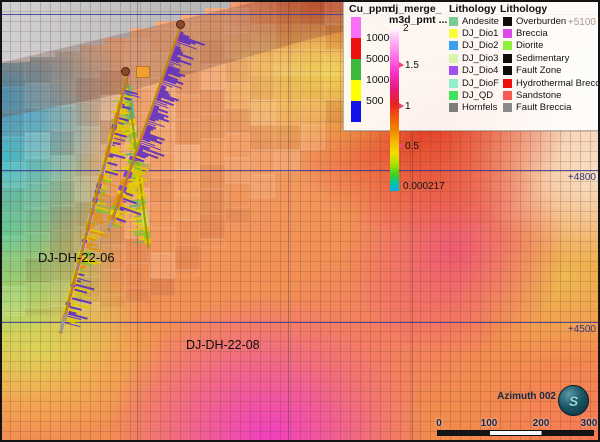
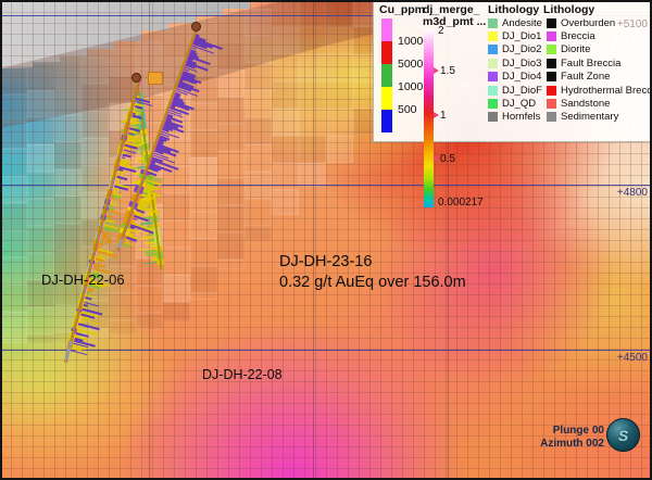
  +5100
  +4800
  +4500
  DJ-DH-22-06
  DJ-DH-22-08
+ DJ-DH-23-16
+ 0.32 g/t AuEq over 156.0m
  Cu_ppm
  1000
  5000
  1000
  500
  dj_merge_
  m3d_pmt ...
  Lithology
  Andesite
  DJ_Dio1
  DJ_Dio2
  DJ_Dio3
  DJ_Dio4
  DJ_DioF
  DJ_QD
  Hornfels
  Lithology
  Overburden
  Breccia
  Diorite
- Sedimentary
+ Fault Breccia
  Fault Zone
  Hydrothermal Brecc
  Sandstone
- Fault Breccia
+ Sedimentary
  2
  1.5
  1
  0.5
  0.000217
+ Plunge 00
  Azimuth 002
  S
- 0
- 100
- 200
- 300
